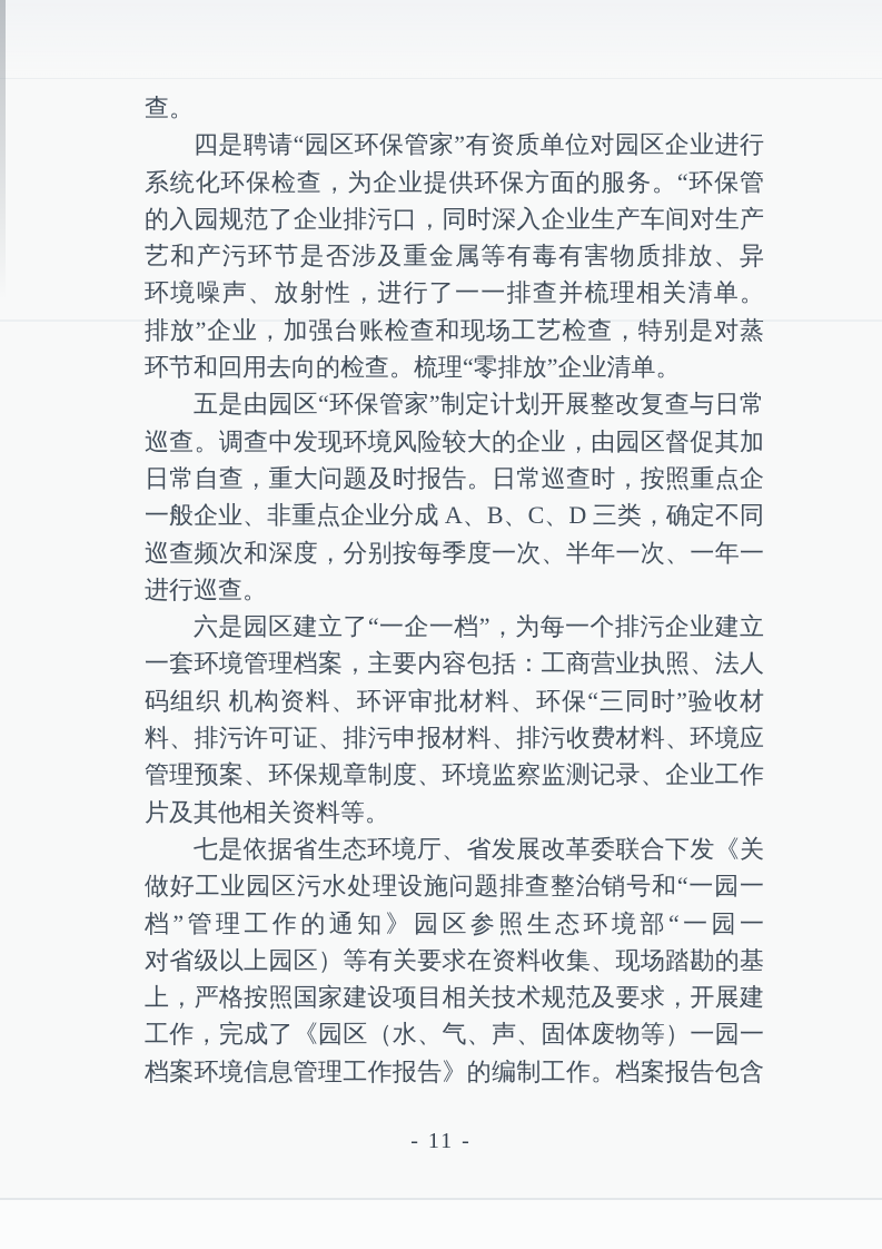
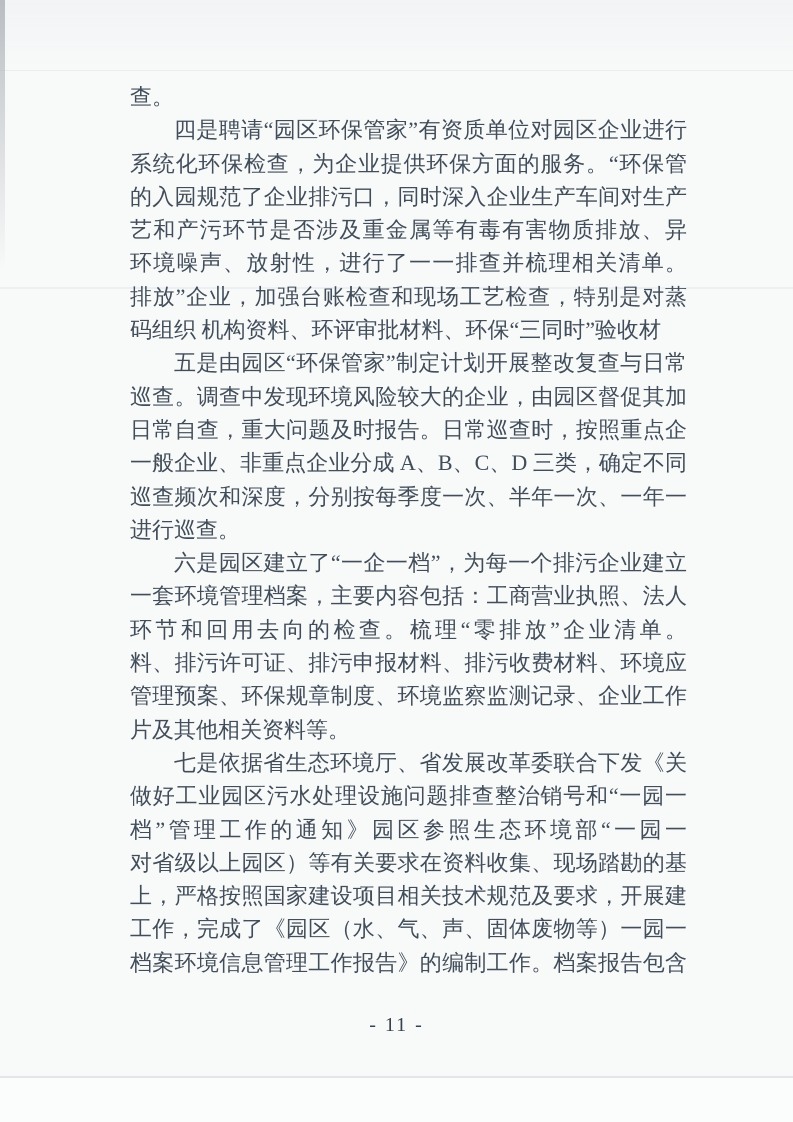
  查。
  四是聘请“园区环保管家”有资质单位对园区企业进行
  系统化环保检查，为企业提供环保方面的服务。“环保管
  的入园规范了企业排污口，同时深入企业生产车间对生产
  艺和产污环节是否涉及重金属等有毒有害物质排放、异
  环境噪声、放射性，进行了一一排查并梳理相关清单。
  排放”企业，加强台账检查和现场工艺检查，特别是对蒸
- 环节和回用去向的检查。梳理“零排放”企业清单。
+ 码组织 机构资料、环评审批材料、环保“三同时”验收材
  五是由园区“环保管家”制定计划开展整改复查与日常
  巡查。调查中发现环境风险较大的企业，由园区督促其加
  日常自查，重大问题及时报告。日常巡查时，按照重点企
  一般企业、非重点企业分成 A、B、C、D 三类，确定不同
  巡查频次和深度，分别按每季度一次、半年一次、一年一
  进行巡查。
  六是园区建立了“一企一档”，为每一个排污企业建立
  一套环境管理档案，主要内容包括：工商营业执照、法人
- 码组织 机构资料、环评审批材料、环保“三同时”验收材
+ 环节和回用去向的检查。梳理“零排放”企业清单。
  料、排污许可证、排污申报材料、排污收费材料、环境应
  管理预案、环保规章制度、环境监察监测记录、企业工作
  片及其他相关资料等。
  七是依据省生态环境厅、省发展改革委联合下发《关
  做好工业园区污水处理设施问题排查整治销号和“一园一
  档”管理工作的通知》园区参照生态环境部“一园一
  对省级以上园区）等有关要求在资料收集、现场踏勘的基
  上，严格按照国家建设项目相关技术规范及要求，开展建
  工作，完成了《园区（水、气、声、固体废物等）一园一
  档案环境信息管理工作报告》的编制工作。档案报告包含
  - 11 -
